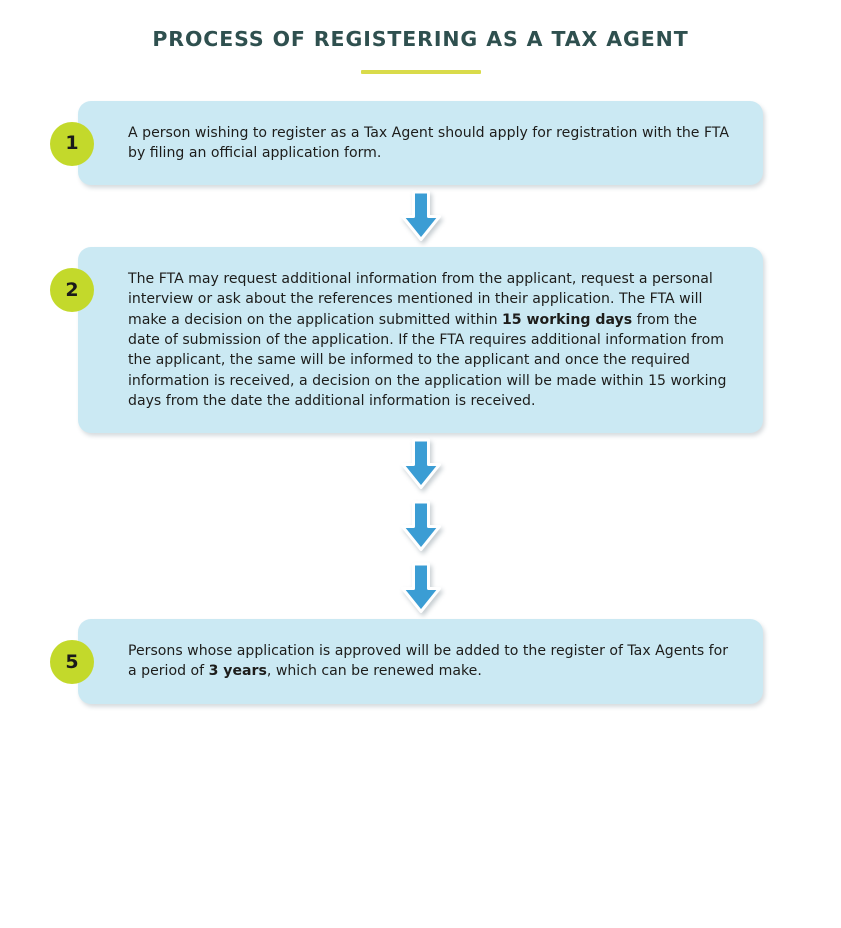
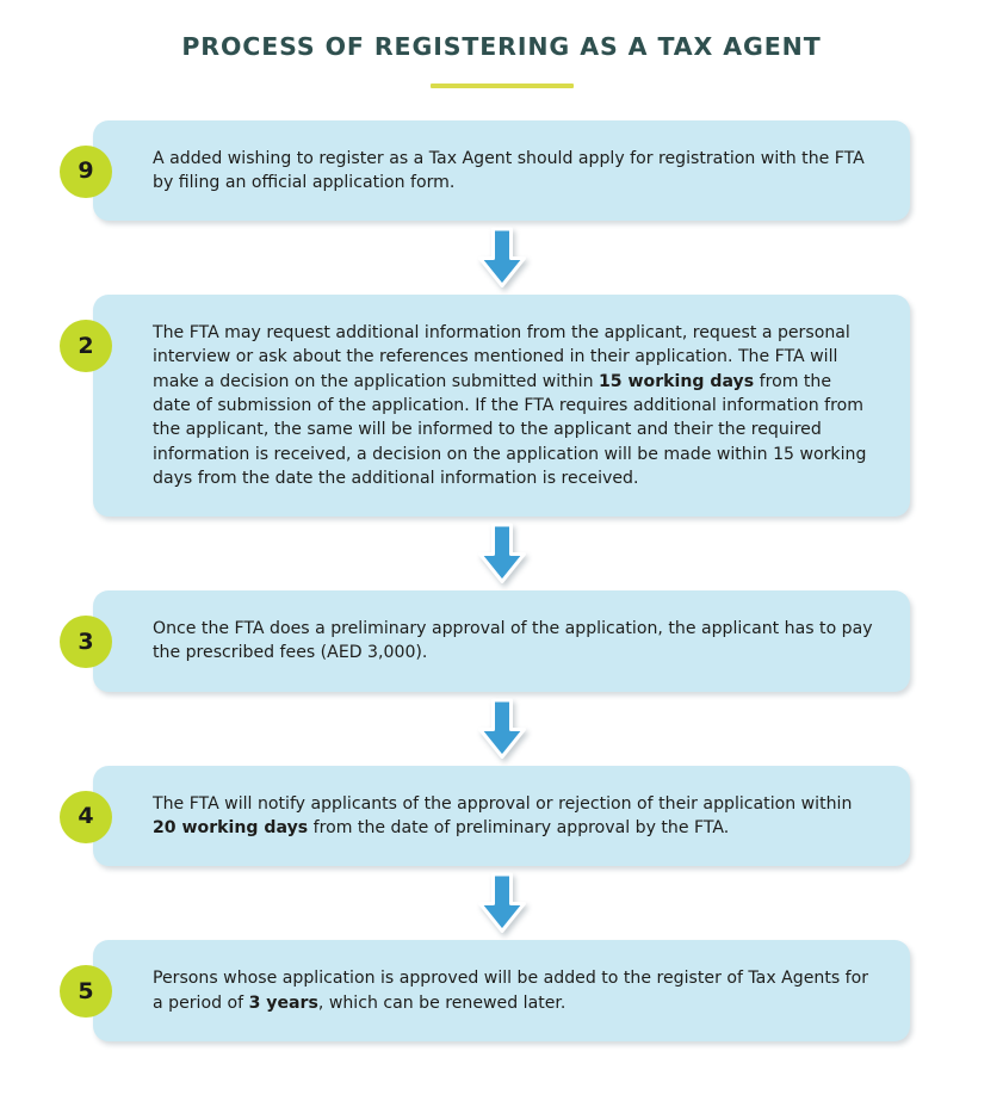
  PROCESS OF REGISTERING AS A TAX AGENT
- 1
+ 9
- A person wishing to register as a Tax Agent should apply for registration with the FTA by filing an official application form.
+ A added wishing to register as a Tax Agent should apply for registration with the FTA by filing an official application form.
  2
- The FTA may request additional information from the applicant, request a personal interview or ask about the references mentioned in their application. The FTA will make a decision on the application submitted within 15 working days from the date of submission of the application. If the FTA requires additional information from the applicant, the same will be informed to the applicant and once the required information is received, a decision on the application will be made within 15 working days from the date the additional information is received.
+ The FTA may request additional information from the applicant, request a personal interview or ask about the references mentioned in their application. The FTA will make a decision on the application submitted within 15 working days from the date of submission of the application. If the FTA requires additional information from the applicant, the same will be informed to the applicant and their the required information is received, a decision on the application will be made within 15 working days from the date the additional information is received.
+ 3
+ Once the FTA does a preliminary approval of the application, the applicant has to pay the prescribed fees (AED 3,000).
+ 4
+ The FTA will notify applicants of the approval or rejection of their application within 20 working days from the date of preliminary approval by the FTA.
  5
- Persons whose application is approved will be added to the register of Tax Agents for a period of 3 years, which can be renewed make.
+ Persons whose application is approved will be added to the register of Tax Agents for a period of 3 years, which can be renewed later.
